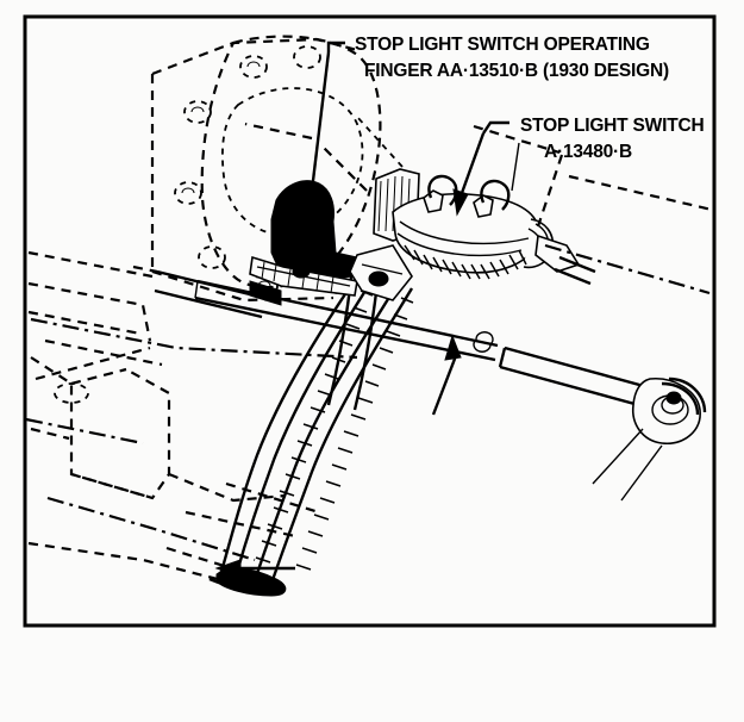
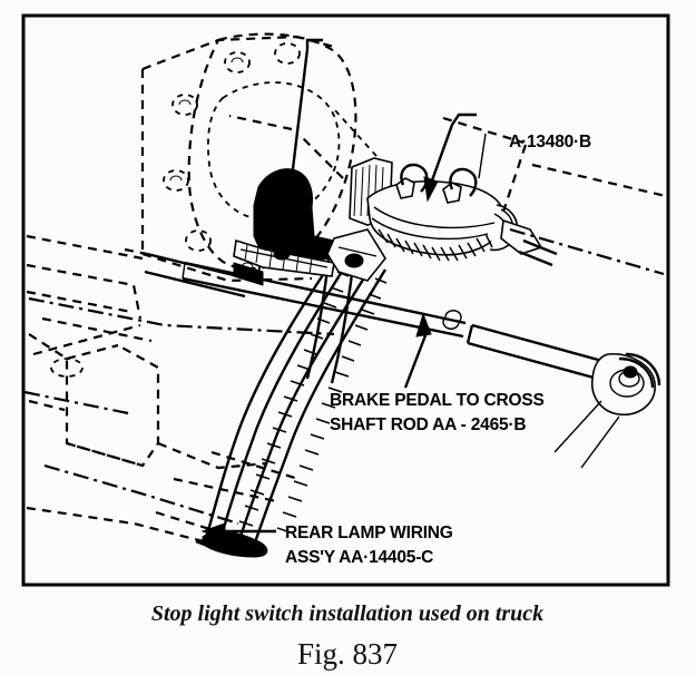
- STOP LIGHT SWITCH OPERATING
- FINGER AA·13510·B (1930 DESIGN)
- STOP LIGHT SWITCH
  A·13480·B
+ BRAKE PEDAL TO CROSS
+ SHAFT ROD AA - 2465·B
+ REAR LAMP WIRING
+ ASS'Y AA·14405-C
+ Stop light switch installation used on truck
+ Fig. 837
